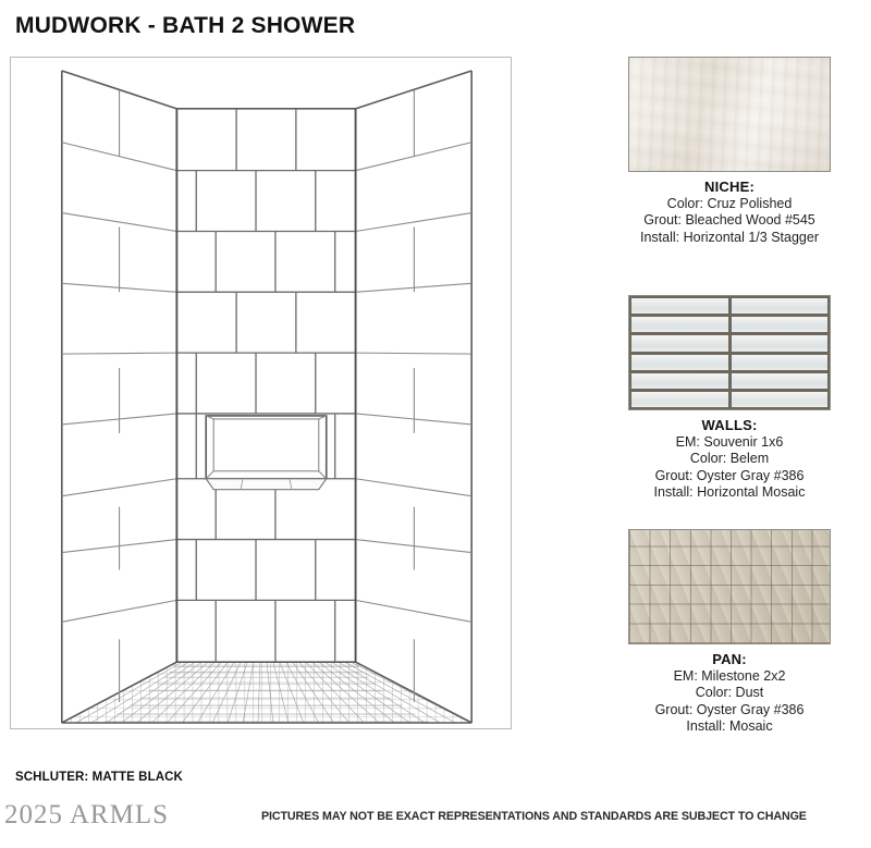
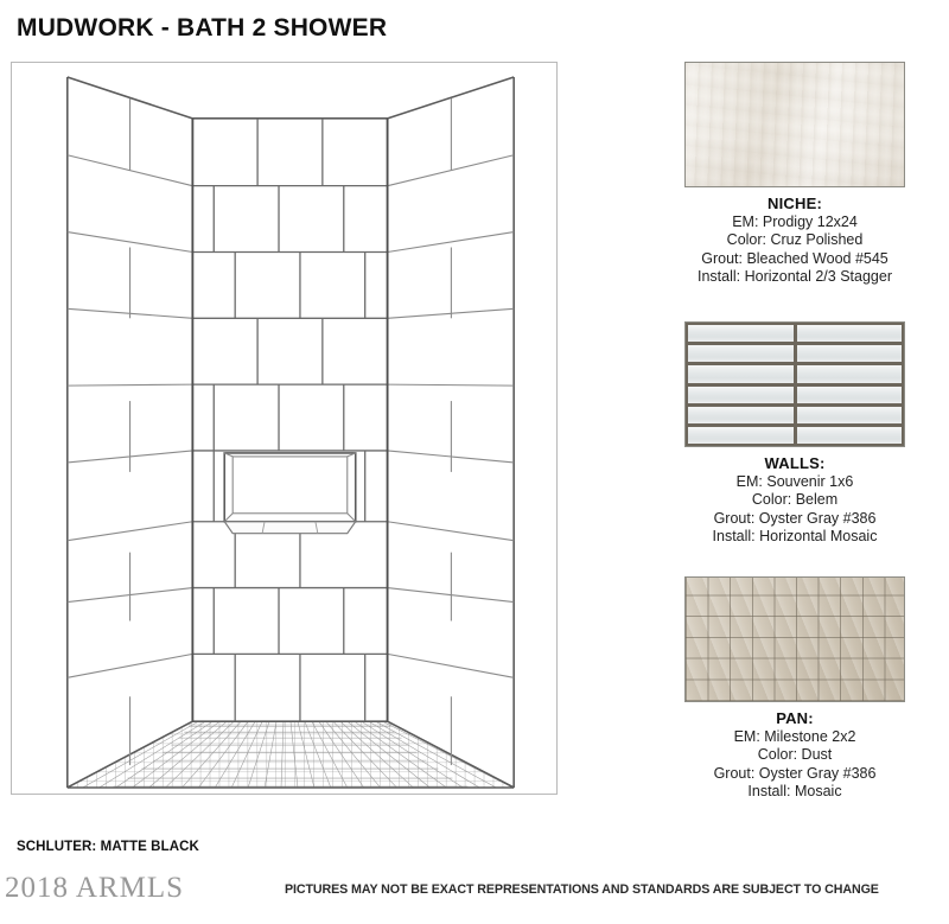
  MUDWORK - BATH 2 SHOWER
  NICHE:
+ EM: Prodigy 12x24
  Color: Cruz Polished
  Grout: Bleached Wood #545
- Install: Horizontal 1/3 Stagger
+ Install: Horizontal 2/3 Stagger
  WALLS:
  EM: Souvenir 1x6
  Color: Belem
  Grout: Oyster Gray #386
  Install: Horizontal Mosaic
  PAN:
  EM: Milestone 2x2
  Color: Dust
  Grout: Oyster Gray #386
  Install: Mosaic
  SCHLUTER: MATTE BLACK
- 2025 ARMLS
+ 2018 ARMLS
  PICTURES MAY NOT BE EXACT REPRESENTATIONS AND STANDARDS ARE SUBJECT TO CHANGE
